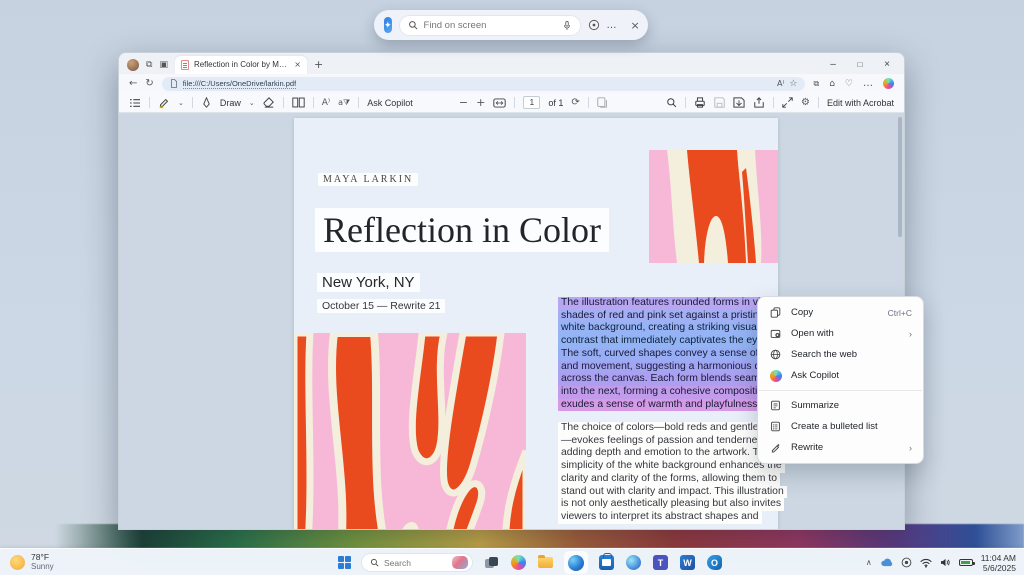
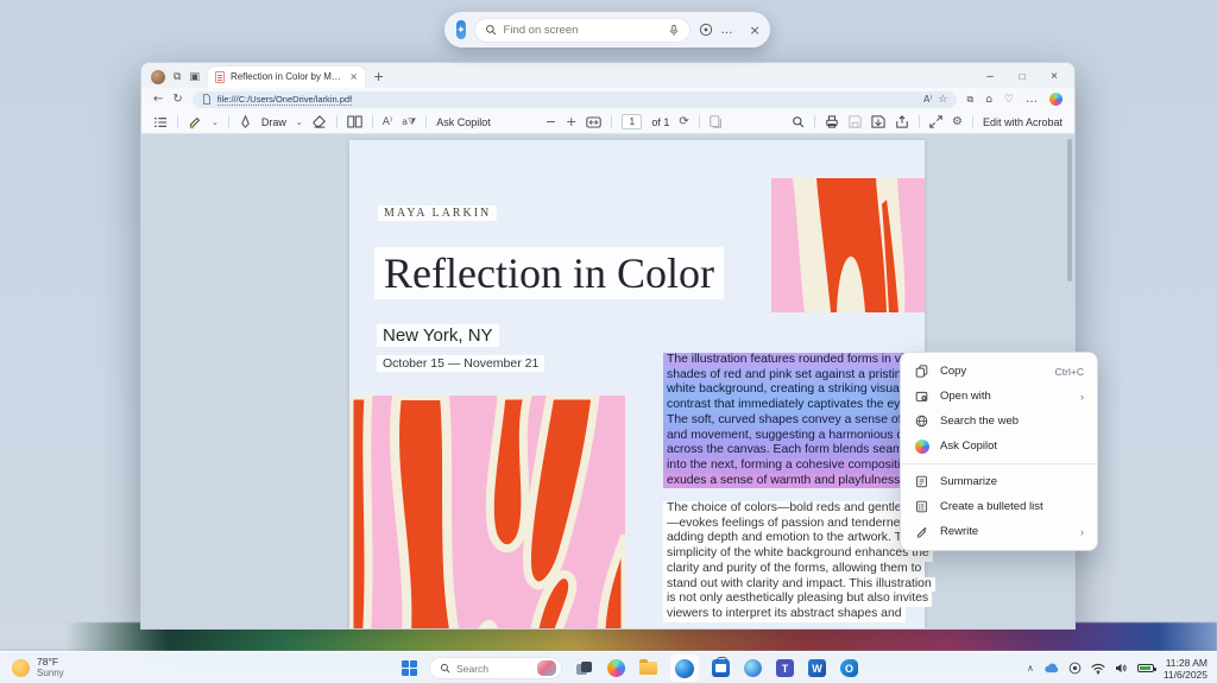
  ✦
  Find on screen
  …
  ×
  ⧉
  ▣
  Reflection in Color by May
  ×
  +
  –
  □
  ×
  ←
  ↻
  file:///C:/Users/OneDrive/larkin.pdf
  A⁾
  ☆
  ⧉
  ⌂
  ♡
  …
  ⌄
  Draw
  ⌄
  A⁾
  a⧩
  Ask Copilot
  −
  +
  1
  of 1
  ⟳
  ⚙
  Edit with Acrobat
  MAYA LARKIN
  Reflection in Color
  New York, NY
- October 15 — Rewrite 21
+ October 15 — November 21
  The illustration features rounded forms in v
  shades of red and pink set against a pristin
  white background, creating a striking visua
  contrast that immediately captivates the ey
  The soft, curved shapes convey a sense o
  and movement, suggesting a harmonious
  across the canvas. Each form blends seam
  into the next, forming a cohesive composit
  exudes a sense of warmth and playfulness
  The choice of colors—bold reds and gentle
  —evokes feelings of passion and tenderne
  adding depth and emotion to the artwork. T
  simplicity of the white background enhances the
- clarity and clarity of the forms, allowing them to
+ clarity and purity of the forms, allowing them to
  stand out with clarity and impact. This illustration
  is not only aesthetically pleasing but also invites
  viewers to interpret its abstract shapes and
  Copy
  Ctrl+C
  Open with
  ›
  Search the web
  Ask Copilot
  Summarize
  Create a bulleted list
  Rewrite
  ›
  78°F
  Sunny
  Search
  T
  W
  O
  ∧
- 11:04 AM
+ 11:28 AM
- 5/6/2025
+ 11/6/2025
